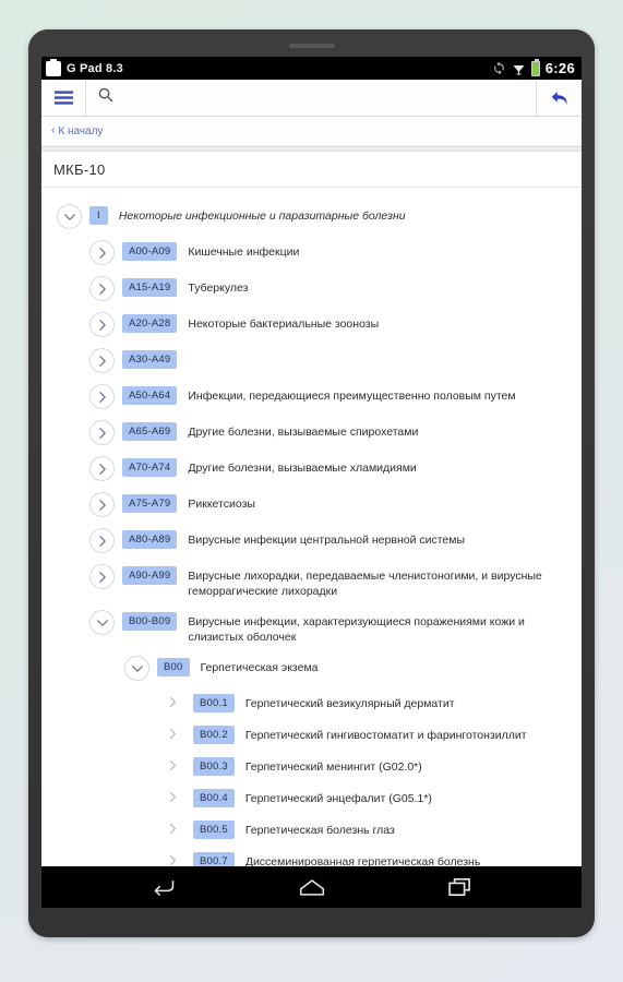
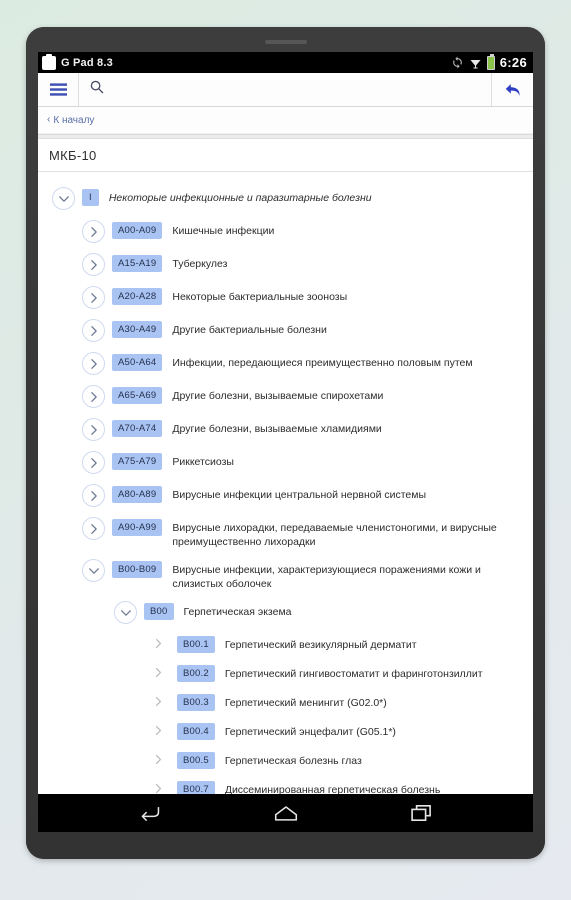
  G Pad 8.3
  6:26
  ‹
  К началу
  МКБ-10
  I
  Некоторые инфекционные и паразитарные болезни
  A00-A09
  Кишечные инфекции
  A15-A19
  Туберкулез
  A20-A28
  Некоторые бактериальные зоонозы
  A30-A49
+ Другие бактериальные болезни
  A50-A64
  Инфекции, передающиеся преимущественно половым путем
  A65-A69
  Другие болезни, вызываемые спирохетами
  A70-A74
  Другие болезни, вызываемые хламидиями
  A75-A79
  Риккетсиозы
  A80-A89
  Вирусные инфекции центральной нервной системы
  A90-A99
- Вирусные лихорадки, передаваемые членистоногими, и вирусные геморрагические лихорадки
+ Вирусные лихорадки, передаваемые членистоногими, и вирусные преимущественно лихорадки
  B00-B09
  Вирусные инфекции, характеризующиеся поражениями кожи и слизистых оболочек
  B00
  Герпетическая экзема
  B00.1
  Герпетический везикулярный дерматит
  B00.2
  Герпетический гингивостоматит и фаринготонзиллит
  B00.3
  Герпетический менингит (G02.0*)
  B00.4
  Герпетический энцефалит (G05.1*)
  B00.5
  Герпетическая болезнь глаз
  B00.7
  Диссеминированная герпетическая болезнь
